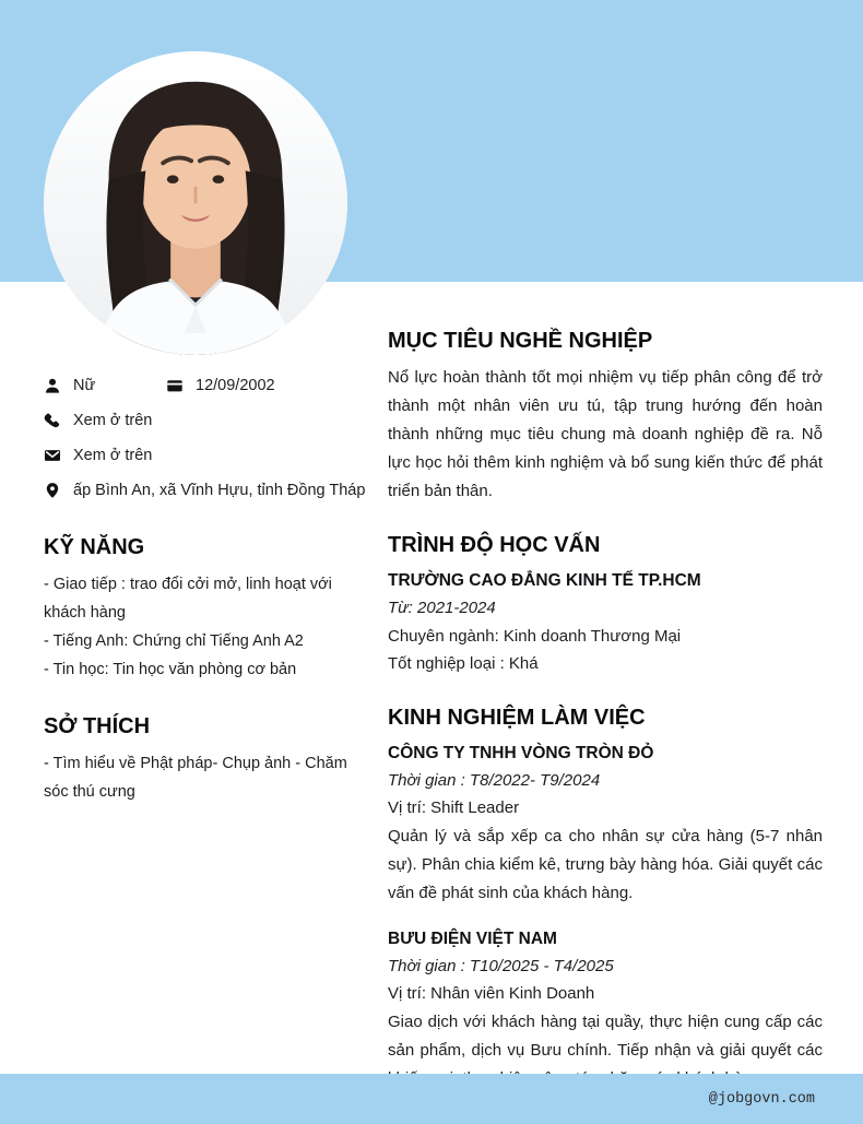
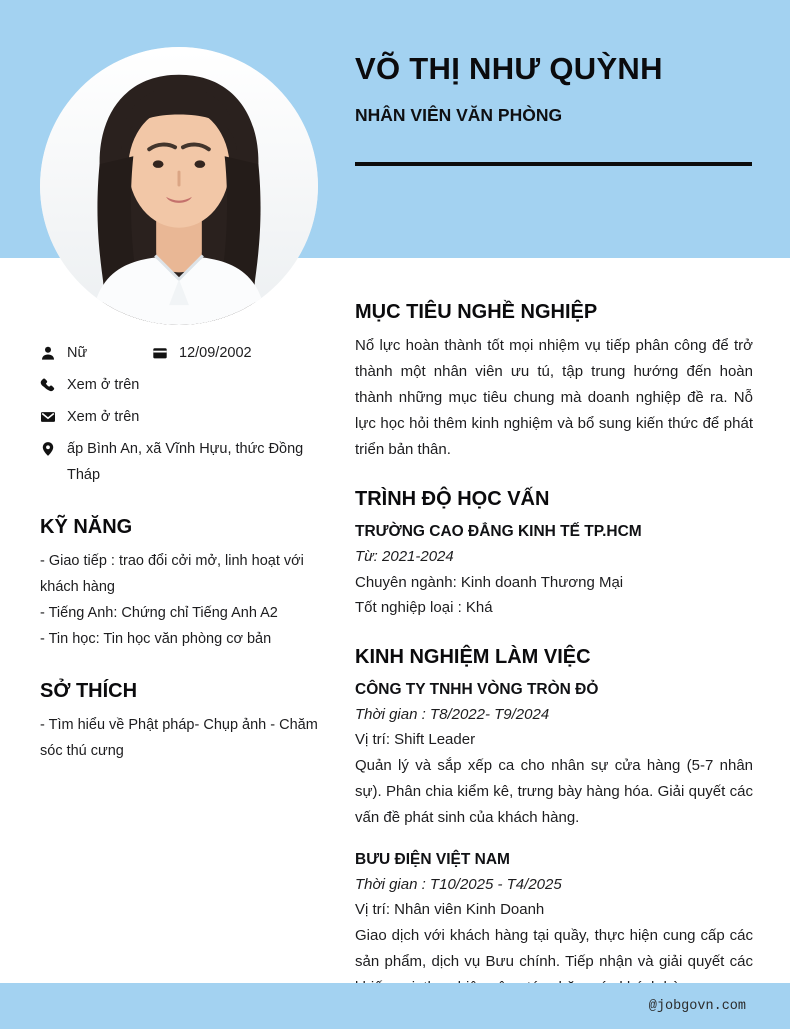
+ VÕ THỊ NHƯ QUỲNH
+ NHÂN VIÊN VĂN PHÒNG
  Nữ
  12/09/2002
  Xem ở trên
  Xem ở trên
- ấp Bình An, xã Vĩnh Hựu, tỉnh Đồng Tháp
+ ấp Bình An, xã Vĩnh Hựu, thức Đồng Tháp
  KỸ NĂNG
  - Giao tiếp : trao đổi cởi mở, linh hoạt với khách hàng
  - Tiếng Anh: Chứng chỉ Tiếng Anh A2
  - Tin học: Tin học văn phòng cơ bản
  SỞ THÍCH
  - Tìm hiểu về Phật pháp- Chụp ảnh - Chăm sóc thú cưng
  MỤC TIÊU NGHỀ NGHIỆP
  Nổ lực hoàn thành tốt mọi nhiệm vụ tiếp phân công để trở thành một nhân viên ưu tú, tập trung hướng đến hoàn thành những mục tiêu chung mà doanh nghiệp đề ra. Nỗ lực học hỏi thêm kinh nghiệm và bổ sung kiến thức để phát triển bản thân.
  TRÌNH ĐỘ HỌC VẤN
  TRƯỜNG CAO ĐẲNG KINH TẾ TP.HCM
  Từ: 2021-2024
  Chuyên ngành: Kinh doanh Thương Mại
  Tốt nghiệp loại : Khá
  KINH NGHIỆM LÀM VIỆC
  CÔNG TY TNHH VÒNG TRÒN ĐỎ
  Thời gian : T8/2022- T9/2024
  Vị trí: Shift Leader
  Quản lý và sắp xếp ca cho nhân sự cửa hàng (5-7 nhân sự). Phân chia kiểm kê, trưng bày hàng hóa. Giải quyết các vấn đề phát sinh của khách hàng.
  BƯU ĐIỆN VIỆT NAM
  Thời gian : T10/2025 - T4/2025
  Vị trí: Nhân viên Kinh Doanh
  @jobgovn.com
